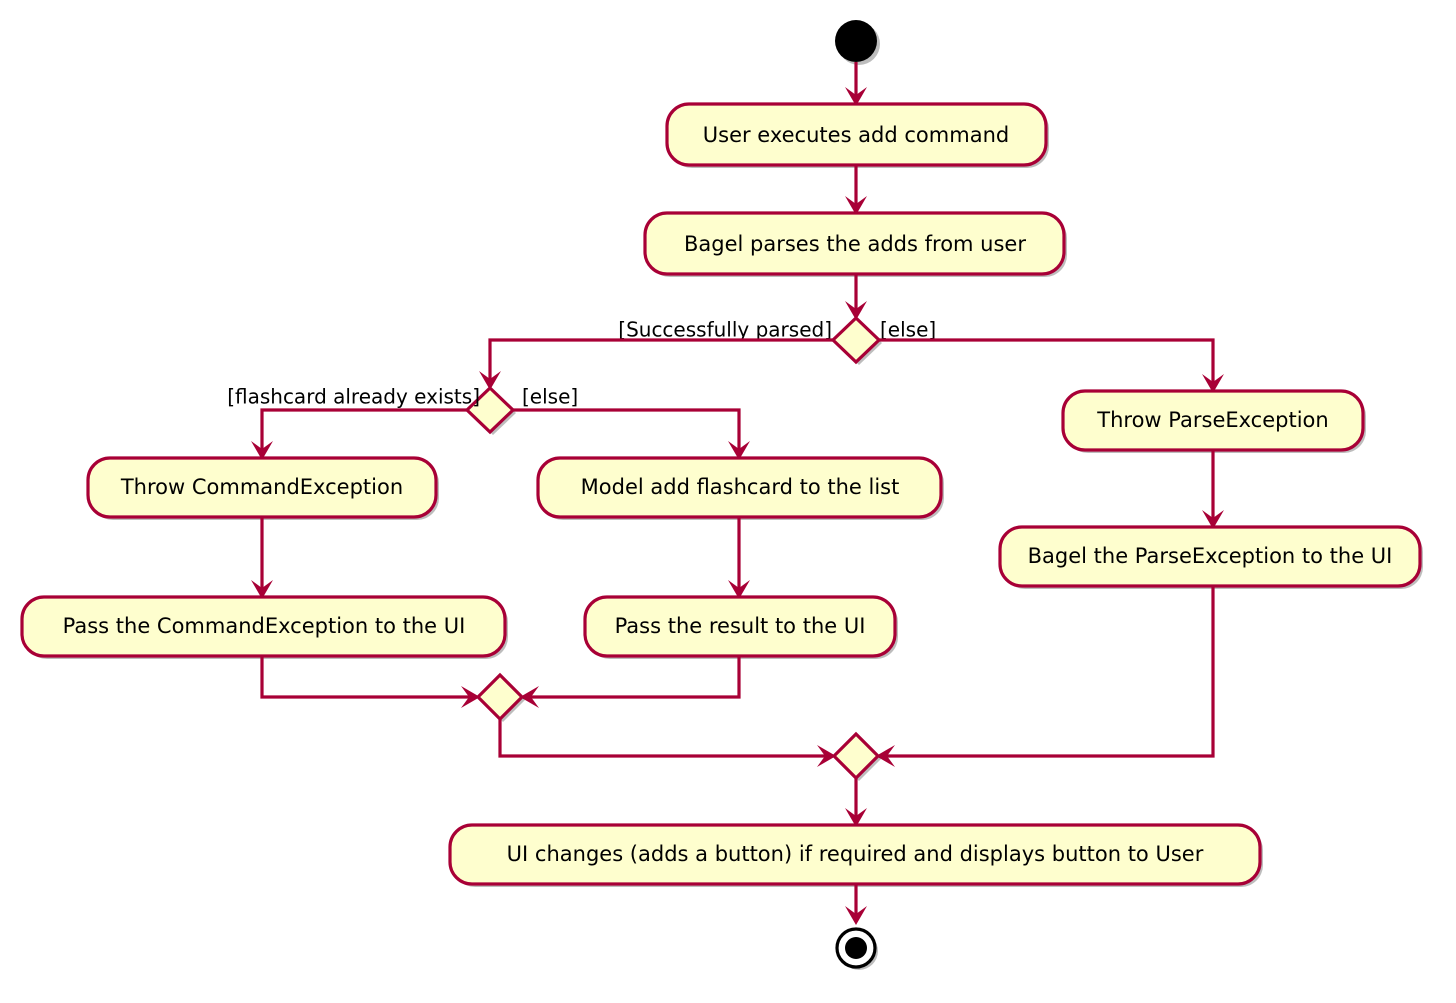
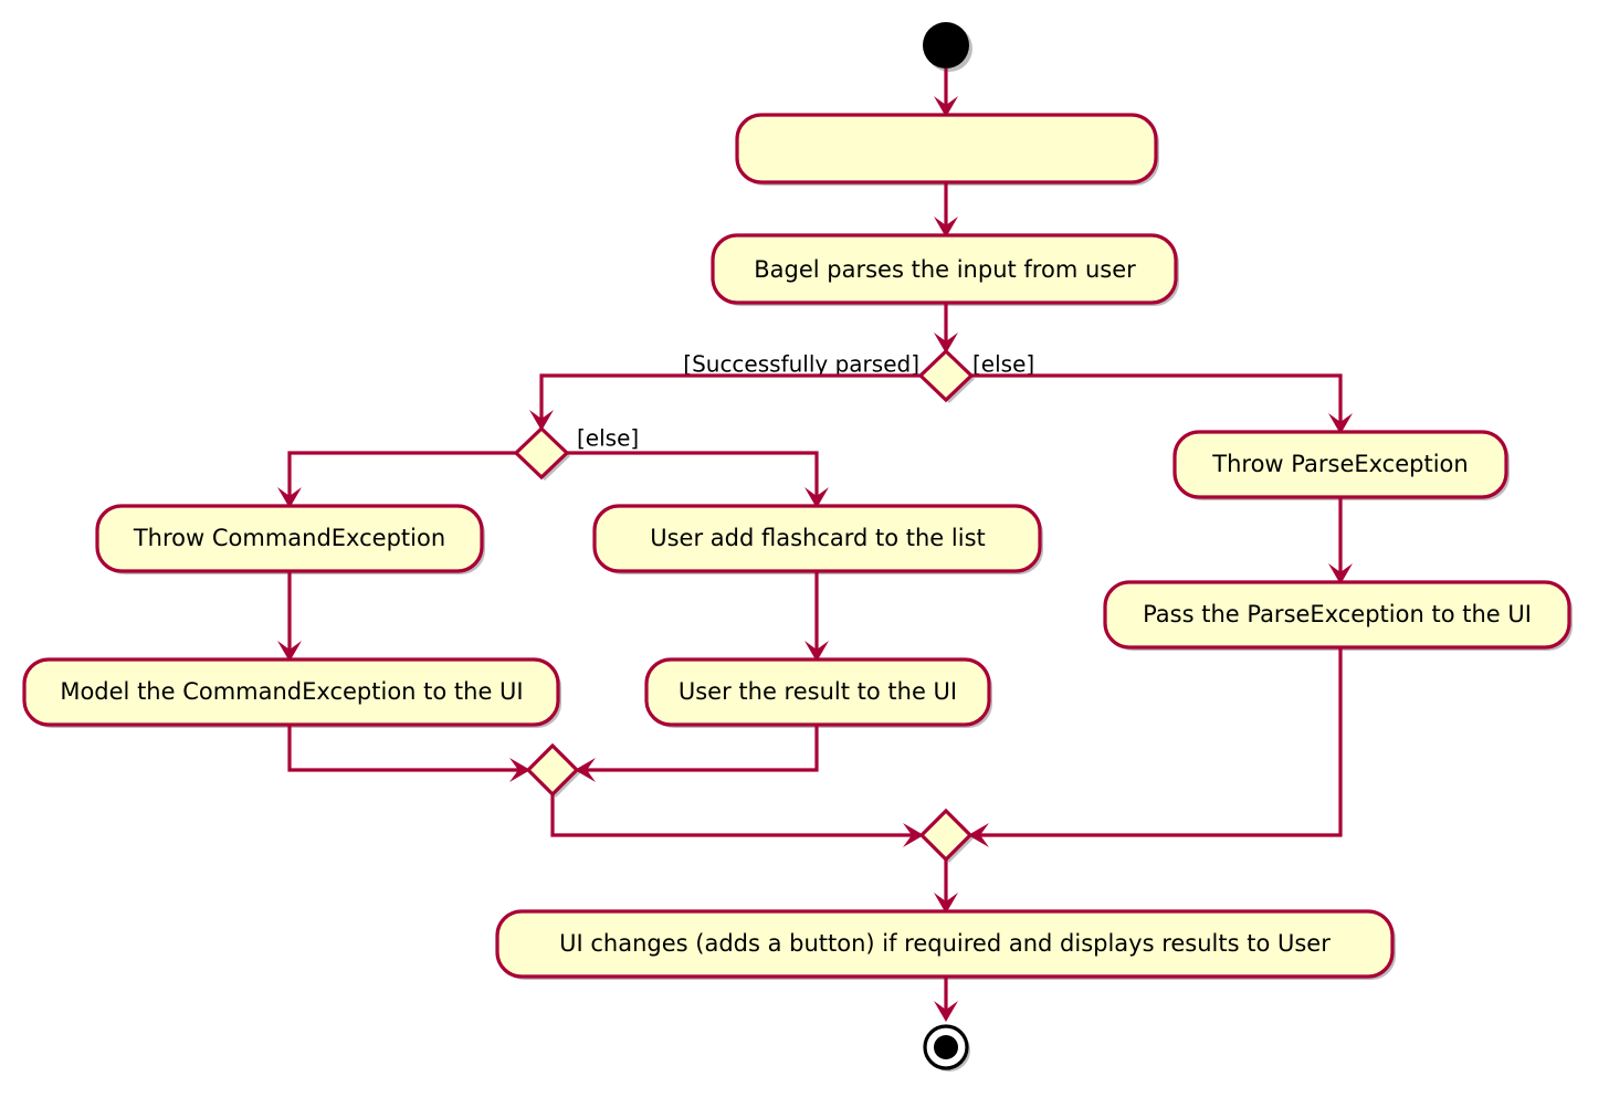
  [Successfully parsed]
  [else]
- [flashcard already exists]
  [else]
- User executes add command
- Bagel parses the adds from user
+ Bagel parses the input from user
  Throw CommandException
- Model add flashcard to the list
+ User add flashcard to the list
  Throw ParseException
- Pass the CommandException to the UI
+ Model the CommandException to the UI
- Pass the result to the UI
+ User the result to the UI
- Bagel the ParseException to the UI
+ Pass the ParseException to the UI
- UI changes (adds a button) if required and displays button to User
+ UI changes (adds a button) if required and displays results to User
